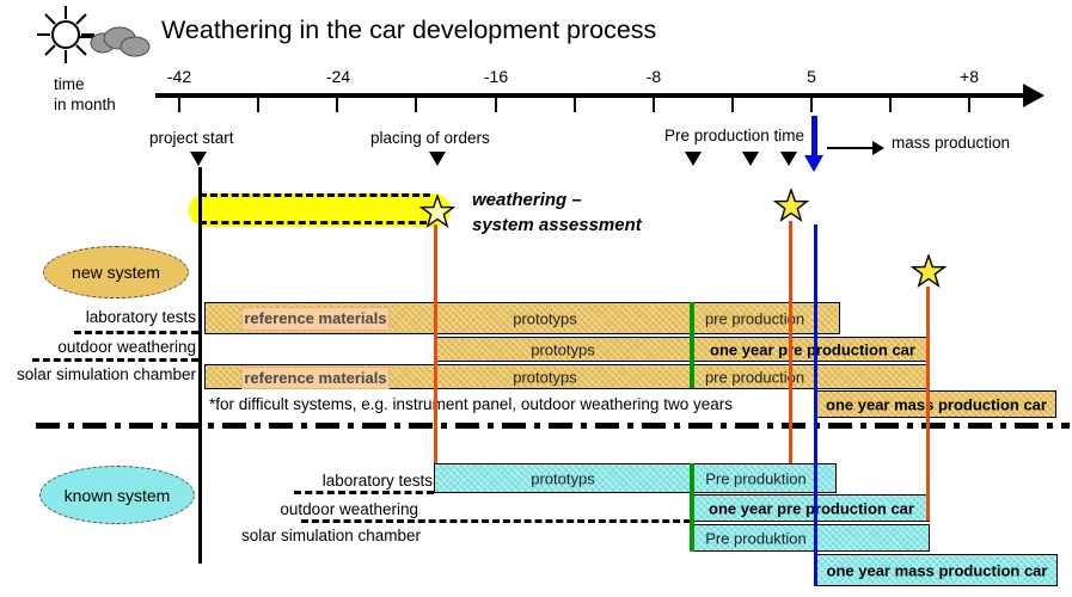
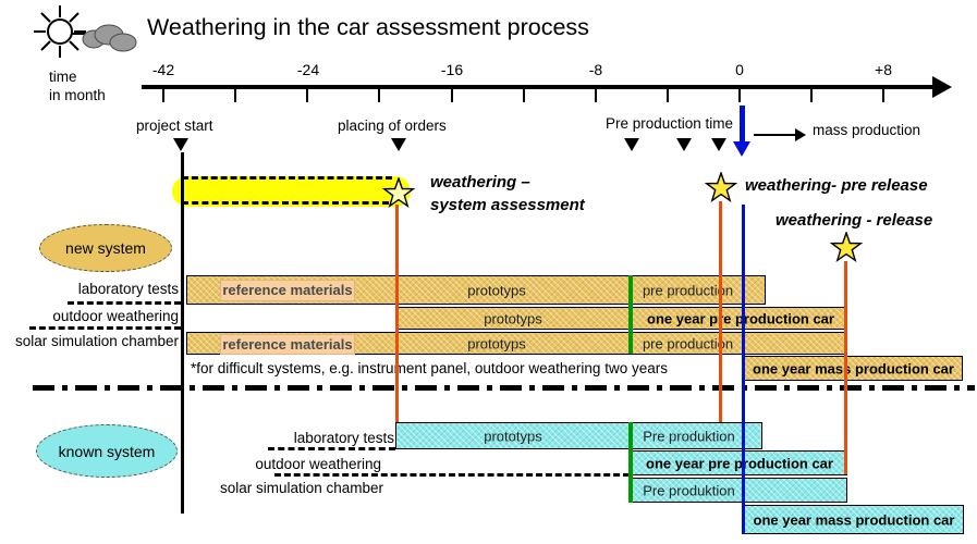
- Weathering in the car development process
+ Weathering in the car assessment process
  time
  in month
  -42
  -24
  -16
  -8
- 5
+ 0
  +8
  project start
  placing of orders
  Pre production time
  mass production
  weathering –
  system assessment
+ weathering- pre release
+ weathering - release
  new system
  laboratory tests
  outdoor weathering
  solar simulation chamber
  reference materials
  prototyps
  pre productin
  prototyps
  one year pe production car
  reference materials
  prototyps
  pre productin
  *for difficult systems, e.g. instrument panel, outdoor weathering two years
  one year mas production car
  known system
  laboratory tests
  outdoor weathering
  solar simulation chamber
  prototyps
  Pre produktion
  one year pre production car
  Pre produktion
  one year mass production car
